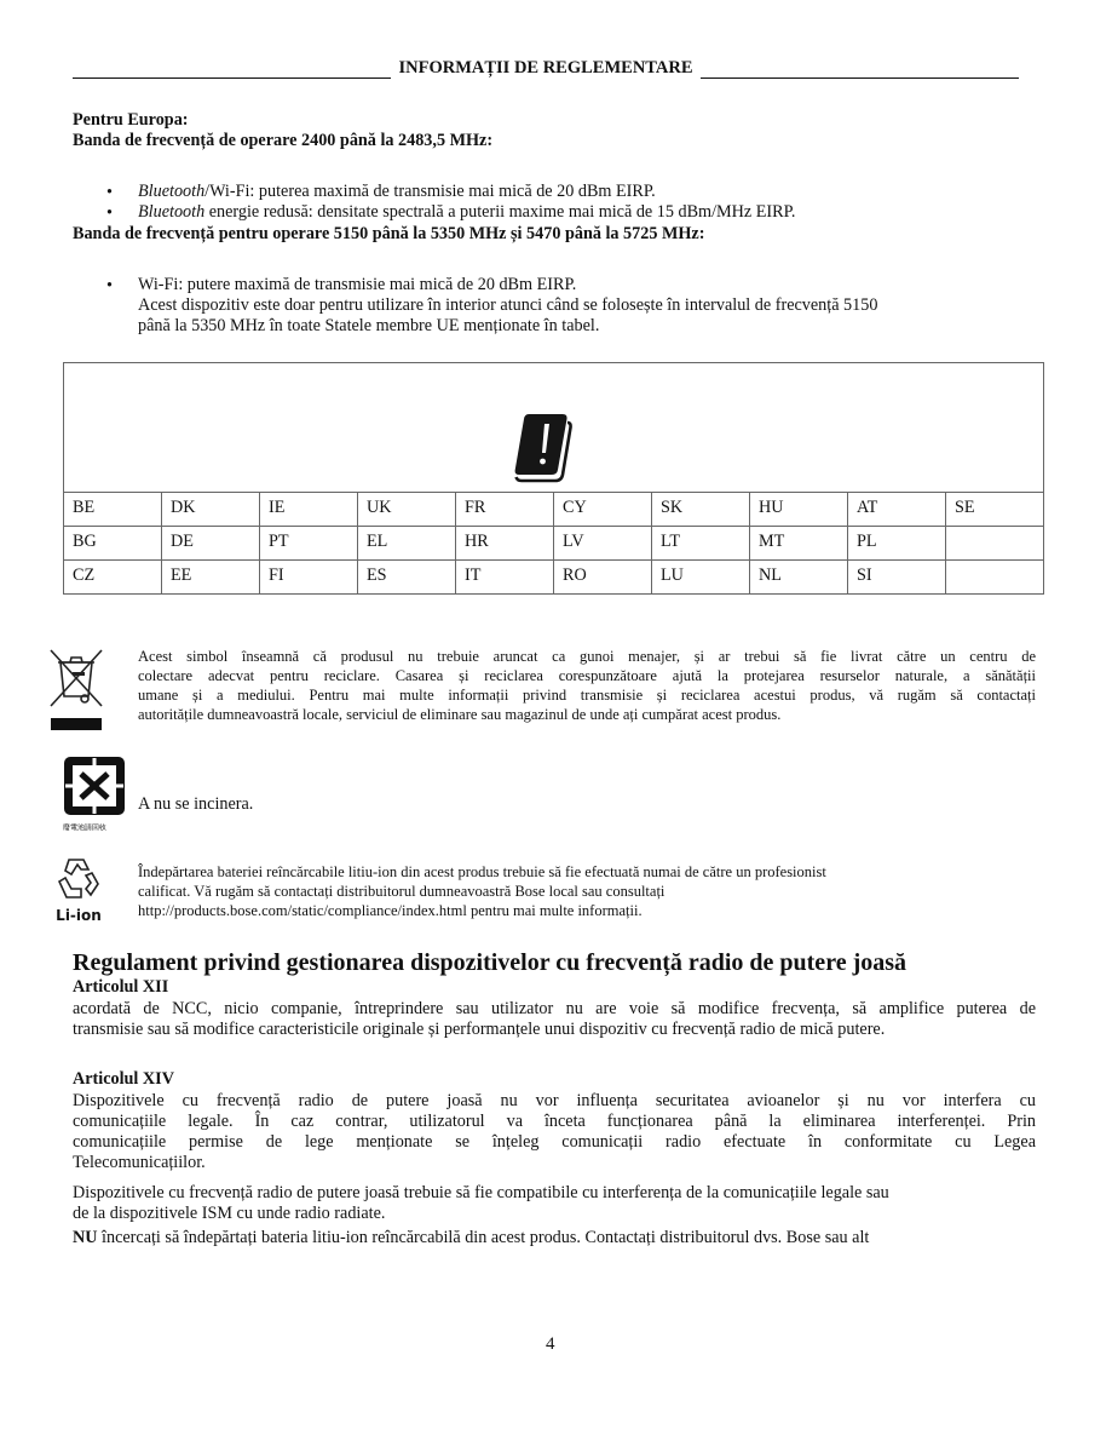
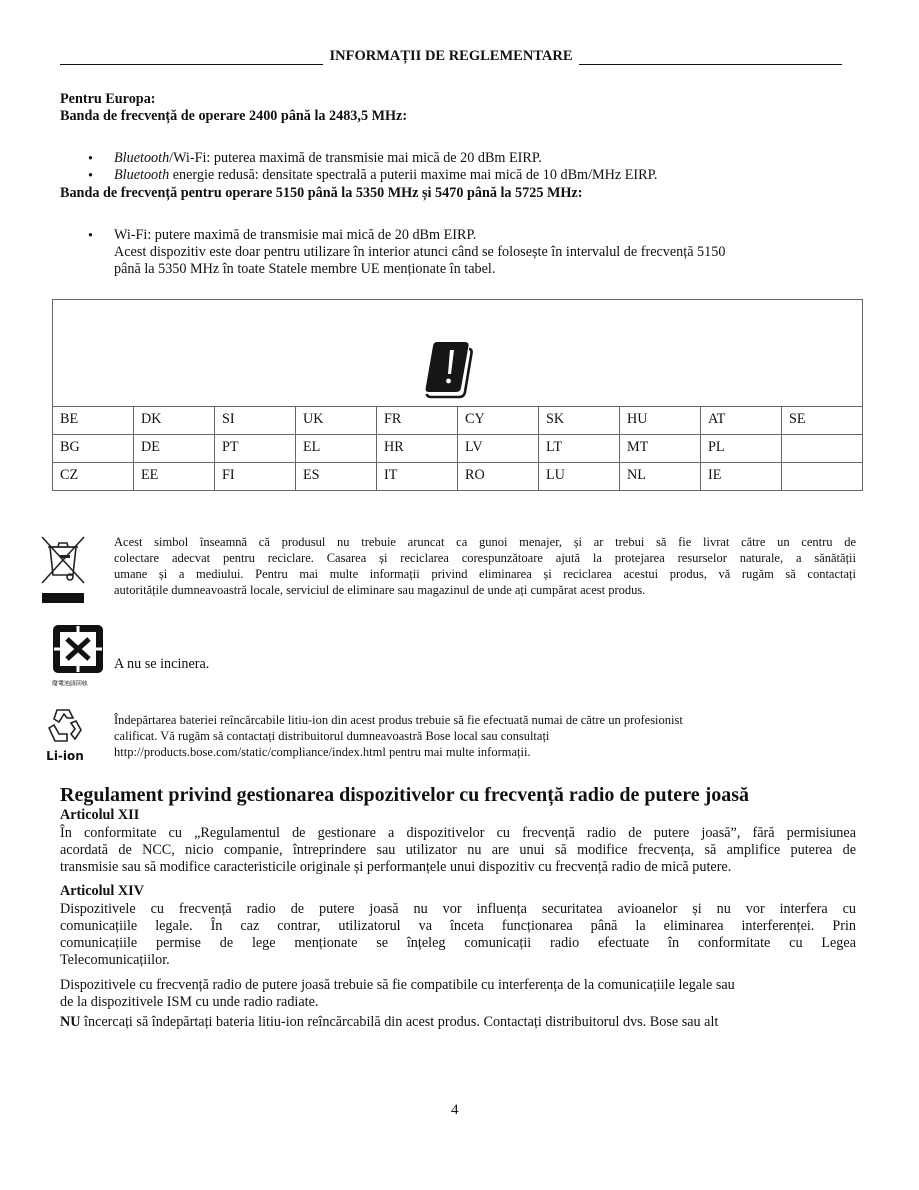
  INFORMAȚII DE REGLEMENTARE
  Pentru Europa:
  Banda de frecvență de operare 2400 până la 2483,5 MHz:
  •
  Bluetooth/Wi-Fi: puterea maximă de transmisie mai mică de 20 dBm EIRP.
  •
- Bluetooth energie redusă: densitate spectrală a puterii maxime mai mică de 15 dBm/MHz EIRP.
+ Bluetooth energie redusă: densitate spectrală a puterii maxime mai mică de 10 dBm/MHz EIRP.
  Banda de frecvență pentru operare 5150 până la 5350 MHz și 5470 până la 5725 MHz:
  •
  Wi-Fi: putere maximă de transmisie mai mică de 20 dBm EIRP.
  Acest dispozitiv este doar pentru utilizare în interior atunci când se folosește în intervalul de frecvență 5150
  până la 5350 MHz în toate Statele membre UE menționate în tabel.
- BE	DK	IE	UK	FR	CY	SK	HU	AT	SE
+ BE	DK	SI	UK	FR	CY	SK	HU	AT	SE
  BG	DE	PT	EL	HR	LV	LT	MT	PL
- CZ	EE	FI	ES	IT	RO	LU	NL	SI
+ CZ	EE	FI	ES	IT	RO	LU	NL	IE
  Acest simbol înseamnă că produsul nu trebuie aruncat ca gunoi menajer, și ar trebui să fie livrat către un centru de
  colectare adecvat pentru reciclare. Casarea și reciclarea corespunzătoare ajută la protejarea resurselor naturale, a sănătății
- umane și a mediului. Pentru mai multe informații privind transmisie și reciclarea acestui produs, vă rugăm să contactați
+ umane și a mediului. Pentru mai multe informații privind eliminarea și reciclarea acestui produs, vă rugăm să contactați
  autoritățile dumneavoastră locale, serviciul de eliminare sau magazinul de unde ați cumpărat acest produs.
  A nu se incinera.
  Li-ion
  Îndepărtarea bateriei reîncărcabile litiu-ion din acest produs trebuie să fie efectuată numai de către un profesionist
  calificat. Vă rugăm să contactați distribuitorul dumneavoastră Bose local sau consultați
  http://products.bose.com/static/compliance/index.html pentru mai multe informații.
  Regulament privind gestionarea dispozitivelor cu frecvență radio de putere joasă
  Articolul XII
+ În conformitate cu „Regulamentul de gestionare a dispozitivelor cu frecvență radio de putere joasă”, fără permisiunea
- acordată de NCC, nicio companie, întreprindere sau utilizator nu are voie să modifice frecvența, să amplifice puterea de
+ acordată de NCC, nicio companie, întreprindere sau utilizator nu are unui să modifice frecvența, să amplifice puterea de
  transmisie sau să modifice caracteristicile originale și performanțele unui dispozitiv cu frecvență radio de mică putere.
  Articolul XIV
  Dispozitivele cu frecvență radio de putere joasă nu vor influența securitatea avioanelor și nu vor interfera cu
  comunicațiile legale. În caz contrar, utilizatorul va înceta funcționarea până la eliminarea interferenței. Prin
  comunicațiile permise de lege menționate se înțeleg comunicații radio efectuate în conformitate cu Legea
  Telecomunicațiilor.
  Dispozitivele cu frecvență radio de putere joasă trebuie să fie compatibile cu interferența de la comunicațiile legale sau
  de la dispozitivele ISM cu unde radio radiate.
  NU încercați să îndepărtați bateria litiu-ion reîncărcabilă din acest produs. Contactați distribuitorul dvs. Bose sau alt
  4
